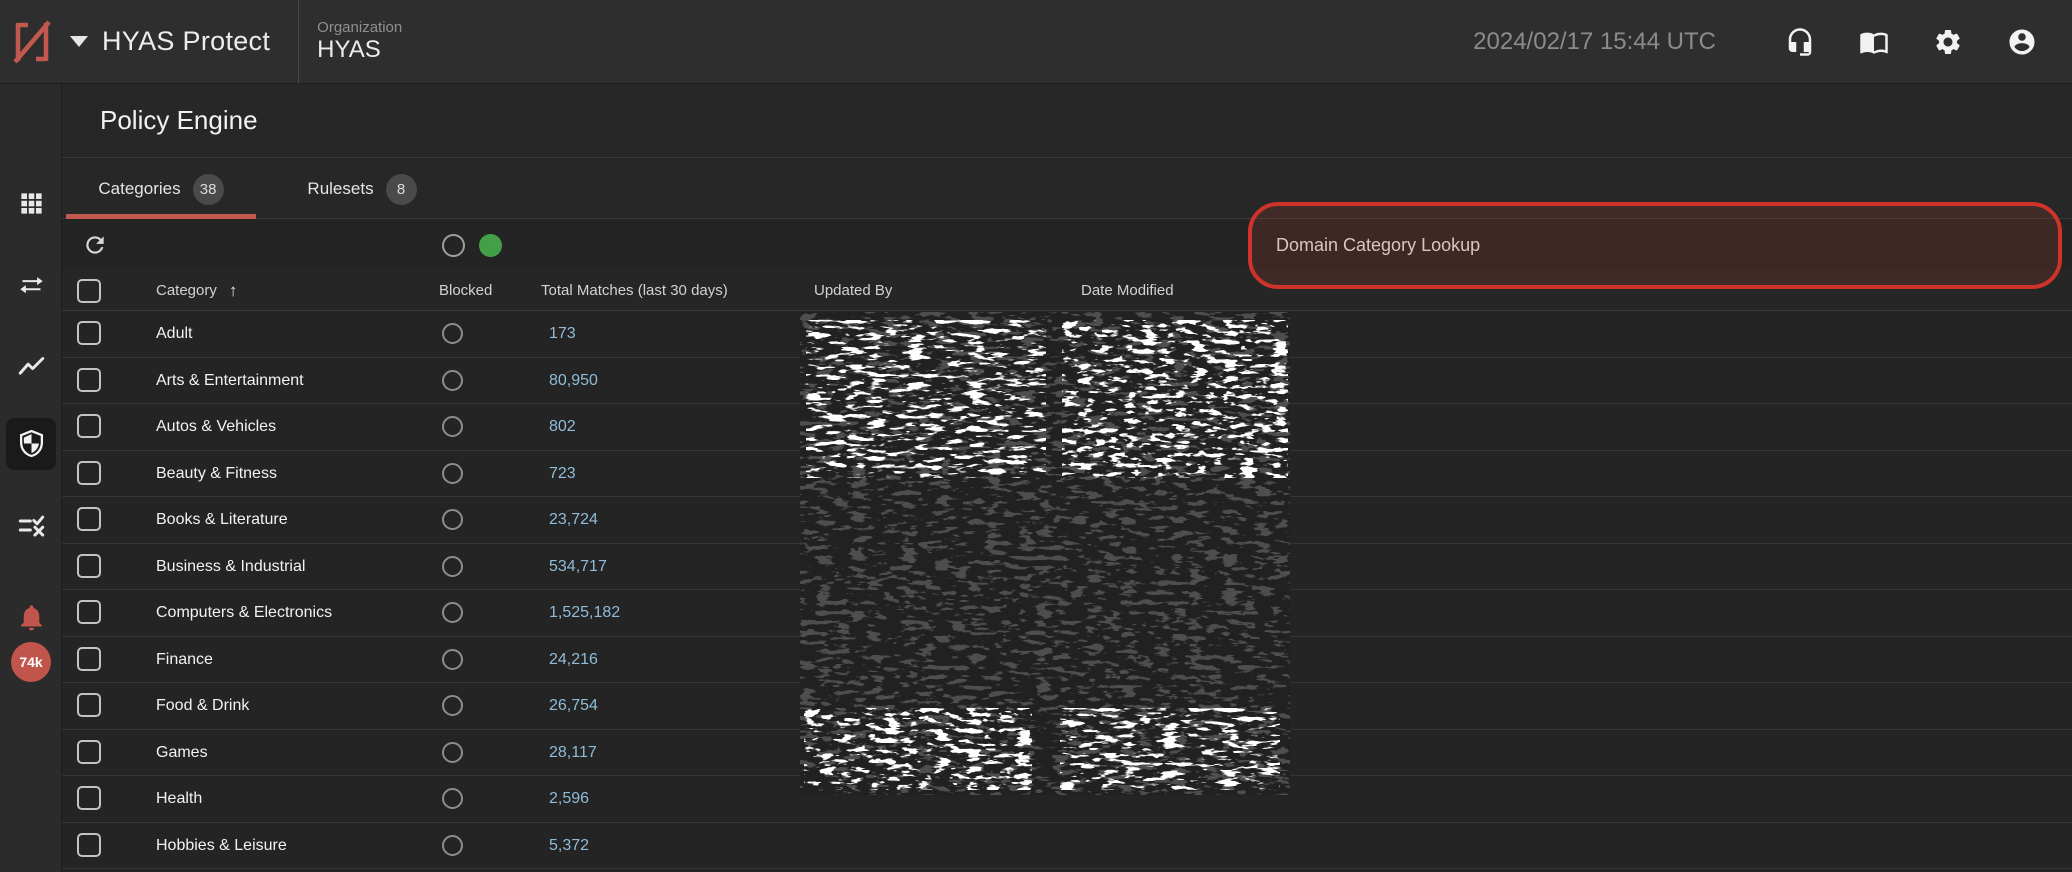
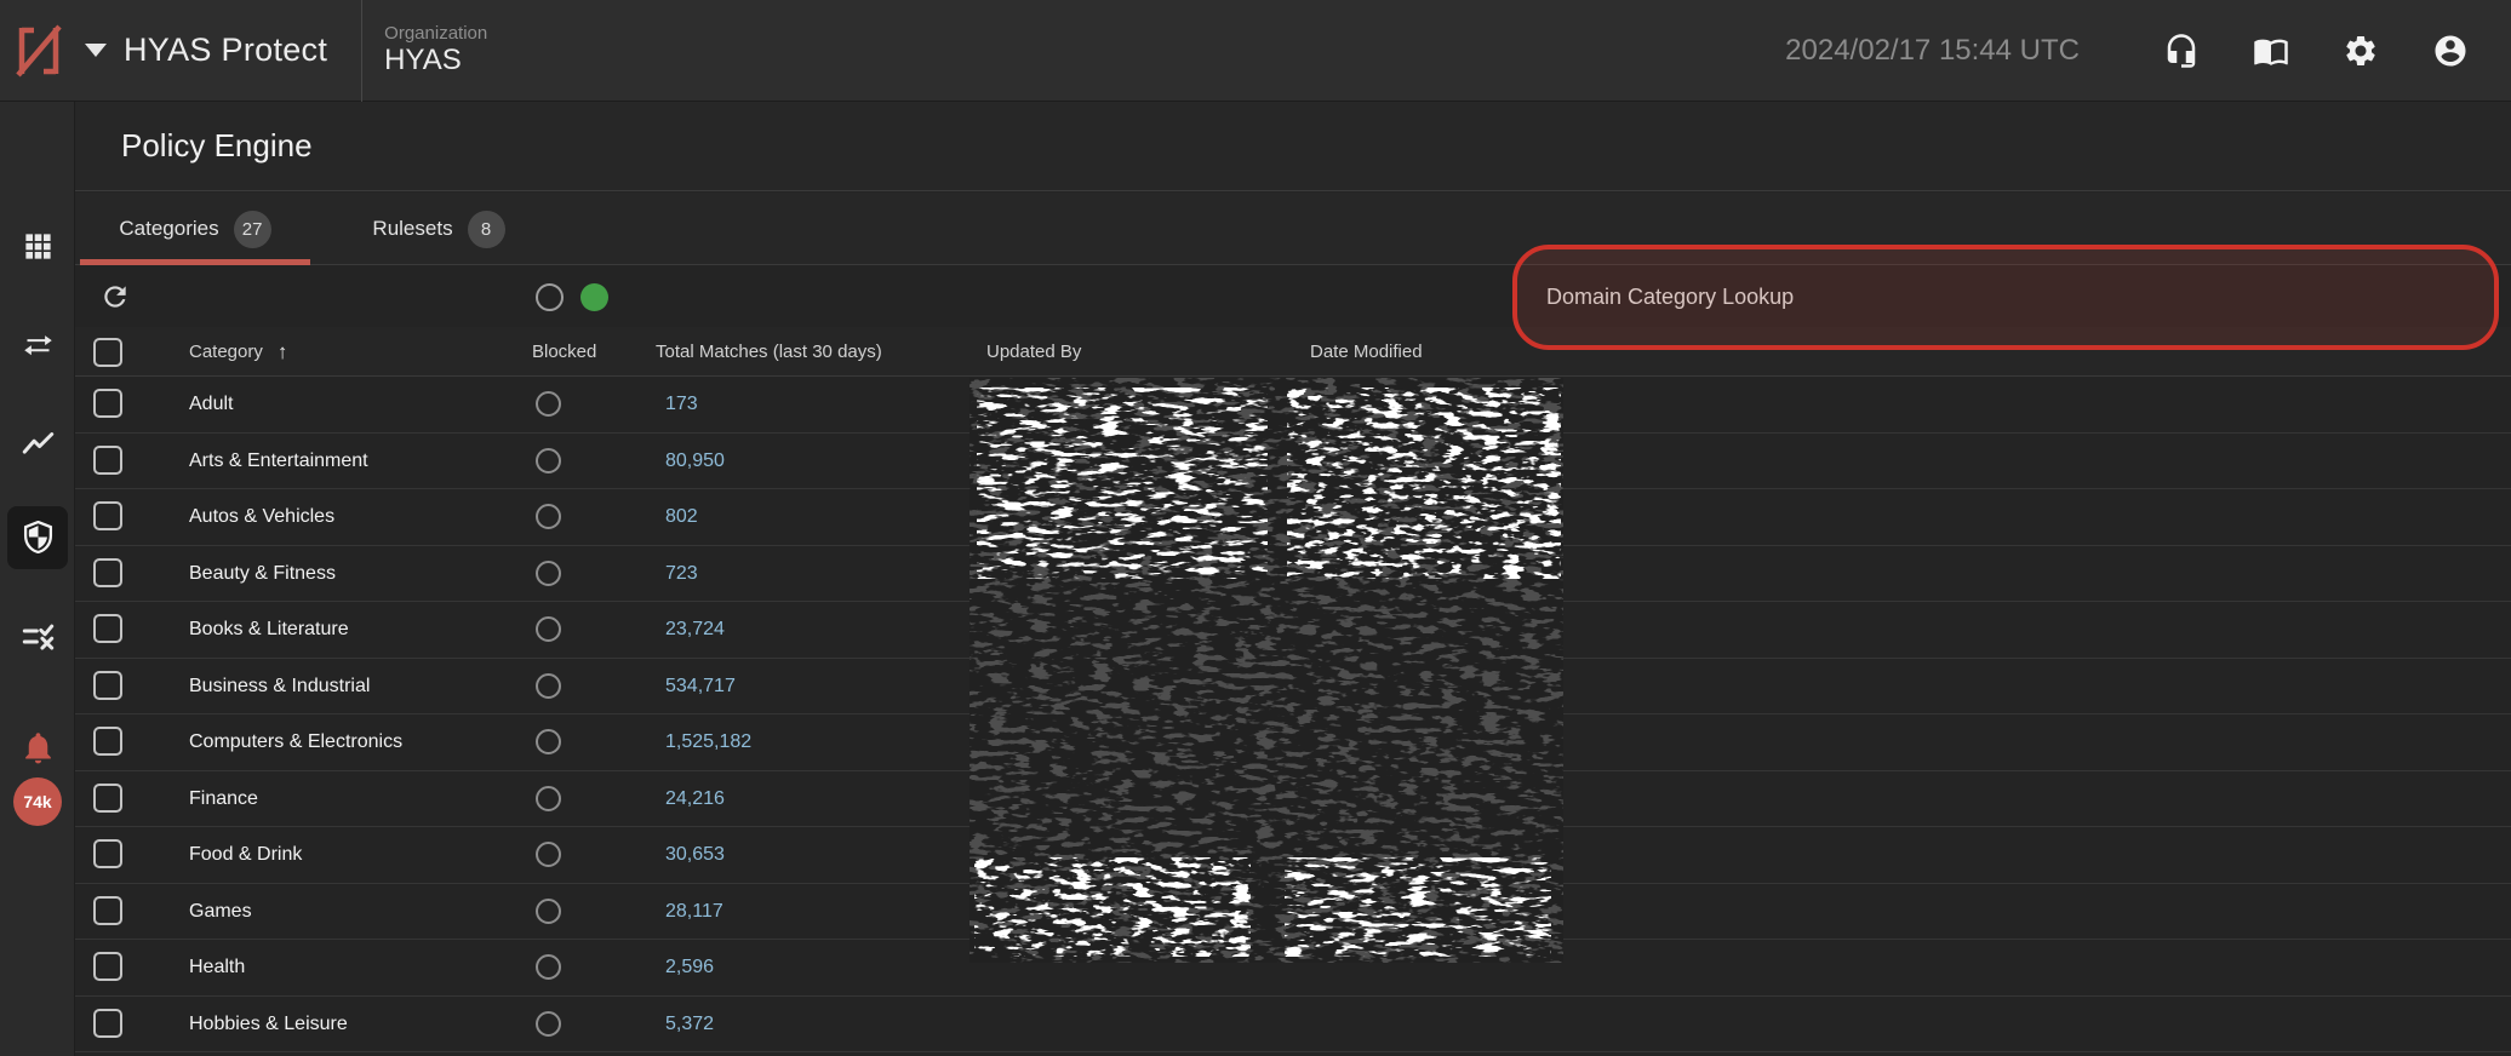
  HYAS Protect
  Organization
  HYAS
  2024/02/17 15:44 UTC
  74k
  Policy Engine
  Categories
- 38
+ 27
  Rulesets
  8
  Category
  ↑
  Blocked
  Total Matches (last 30 days)
  Updated By
  Date Modified
  Adult
  173
  Arts & Entertainment
  80,950
  Autos & Vehicles
  802
  Beauty & Fitness
  723
  Books & Literature
  23,724
  Business & Industrial
  534,717
  Computers & Electronics
  1,525,182
  Finance
  24,216
  Food & Drink
- 26,754
+ 30,653
  Games
  28,117
  Health
  2,596
  Hobbies & Leisure
  5,372
  Domain Category Lookup
